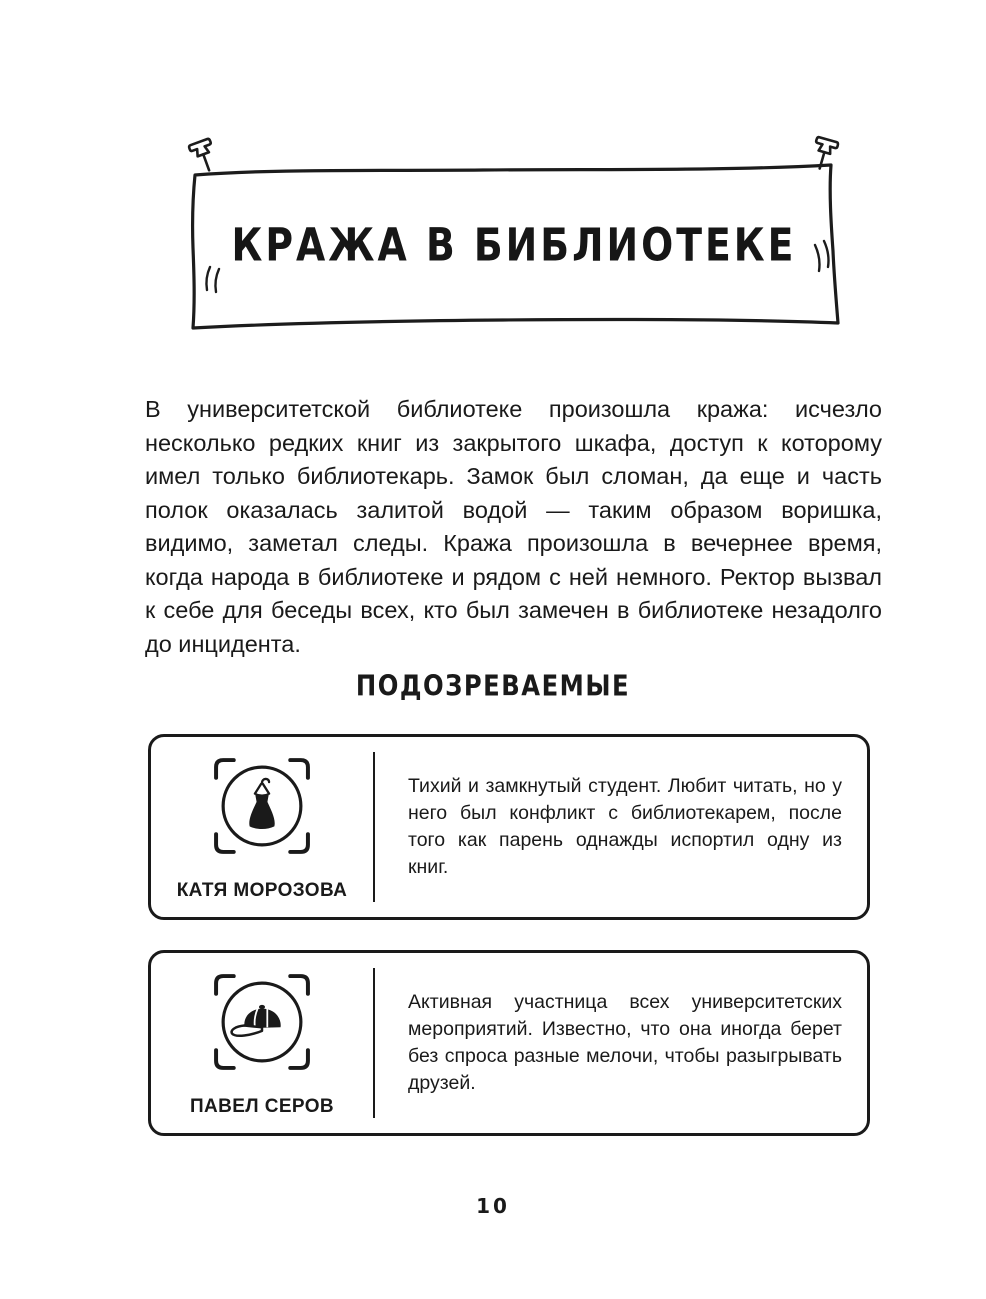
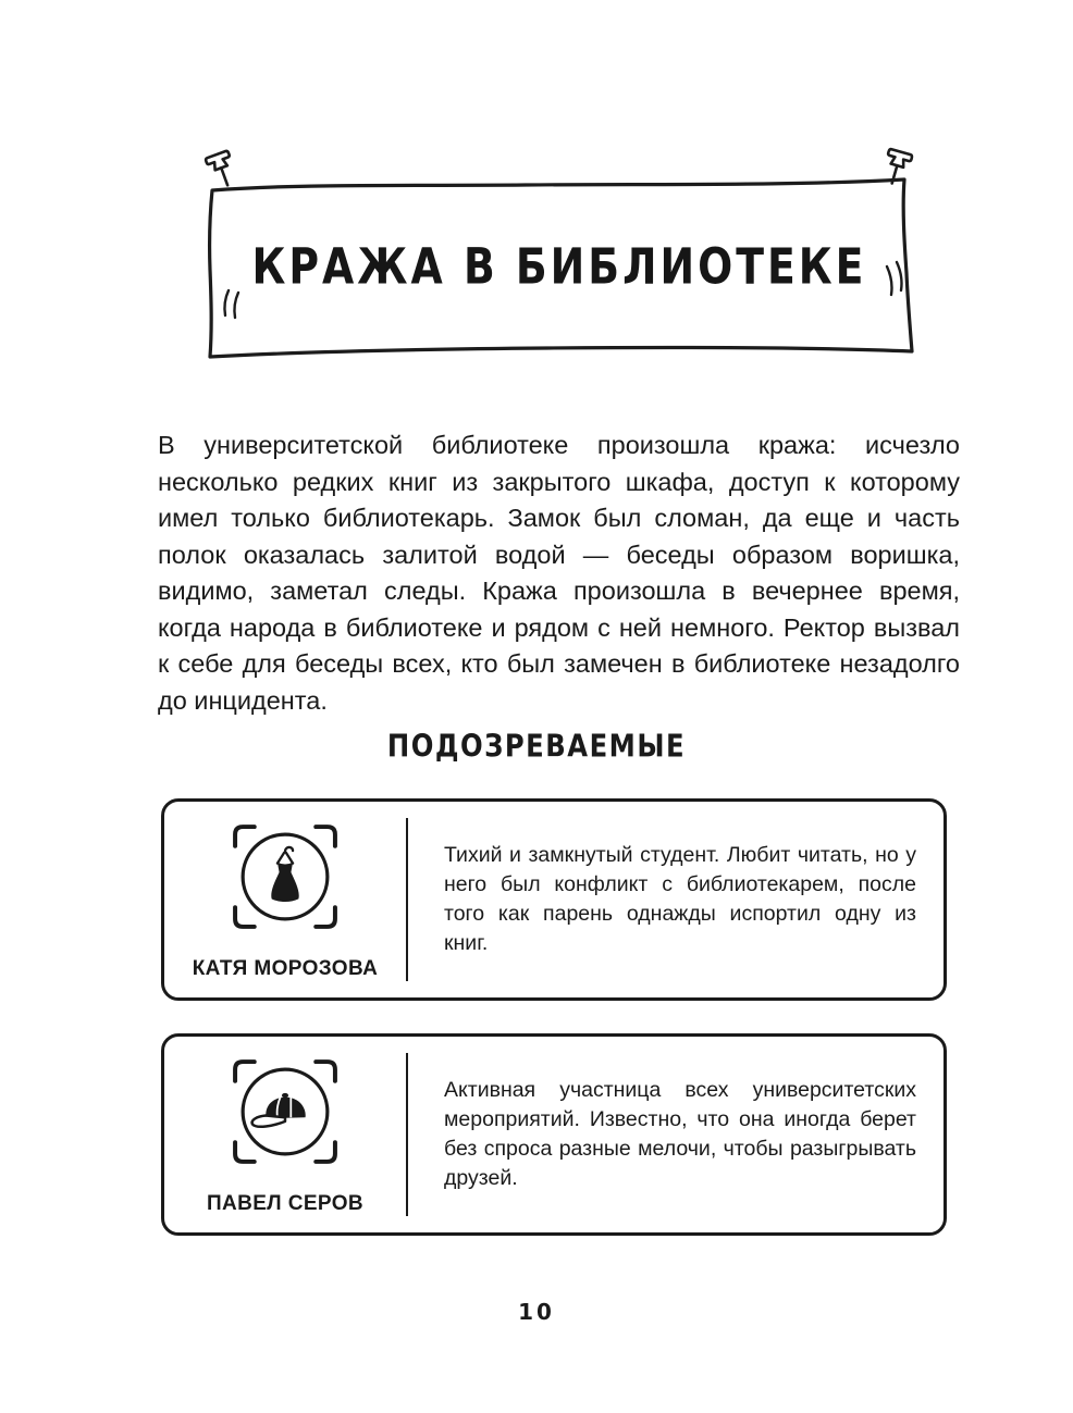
  КРАЖА В БИБЛИОТЕКЕ
- В университетской библиотеке произошла кража: исчезло несколько редких книг из закрытого шкафа, доступ к которому имел только библиотекарь. Замок был сломан, да еще и часть полок оказалась залитой водой — таким образом воришка, видимо, заметал следы. Кража произошла в вечернее время, когда народа в библиотеке и рядом с ней немного. Ректор вызвал к себе для беседы всех, кто был замечен в библиотеке незадолго до инцидента.
+ В университетской библиотеке произошла кража: исчезло несколько редких книг из закрытого шкафа, доступ к которому имел только библиотекарь. Замок был сломан, да еще и часть полок оказалась залитой водой — беседы образом воришка, видимо, заметал следы. Кража произошла в вечернее время, когда народа в библиотеке и рядом с ней немного. Ректор вызвал к себе для беседы всех, кто был замечен в библиотеке незадолго до инцидента.
  ПОДОЗРЕВАЕМЫЕ
  КАТЯ МОРОЗОВА
  Тихий и замкнутый студент. Любит читать, но у него был конфликт с библиотекарем, после того как парень однажды испортил одну из книг.
  ПАВЕЛ СЕРОВ
  Активная участница всех университетских мероприятий. Известно, что она иногда берет без спроса разные мелочи, чтобы разыгрывать друзей.
  10
